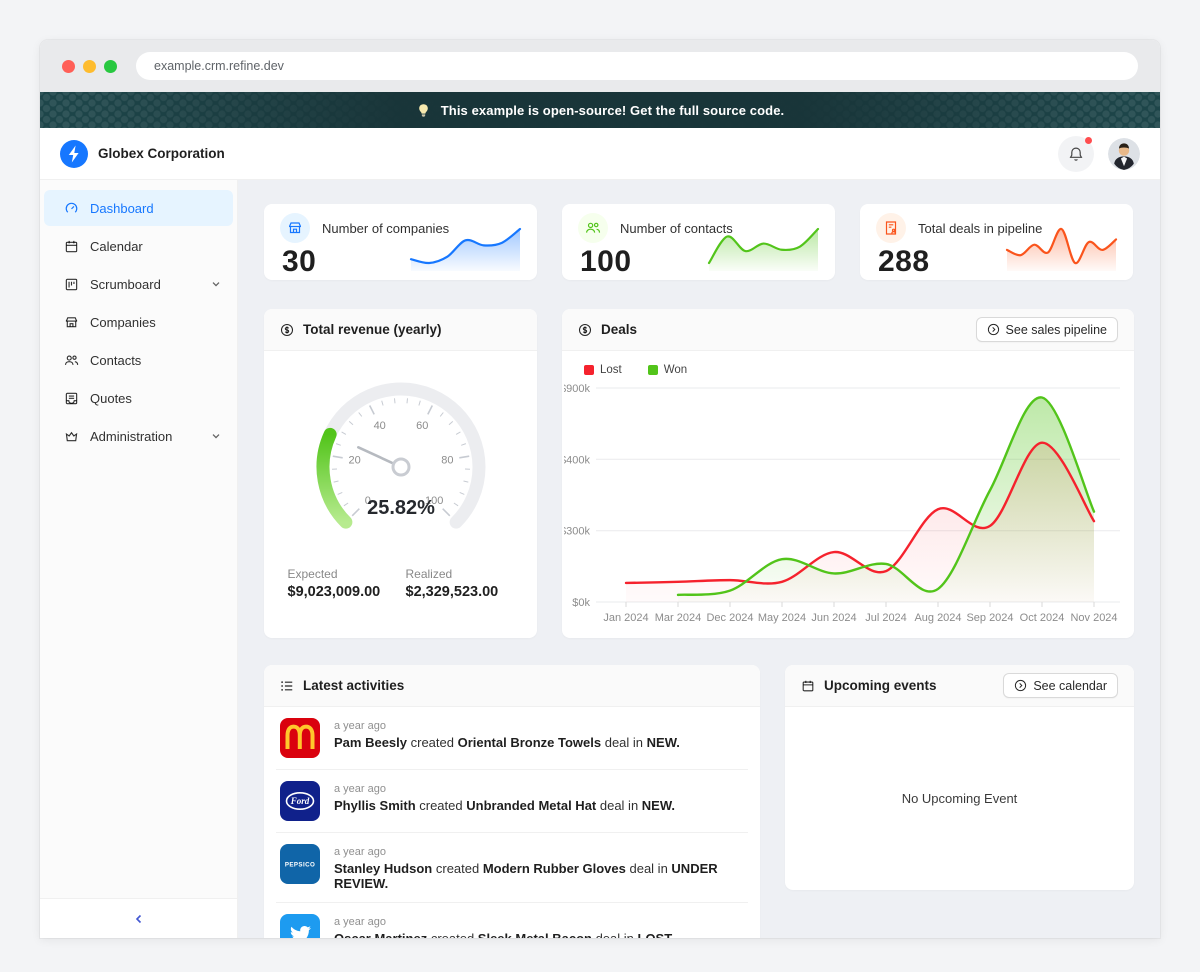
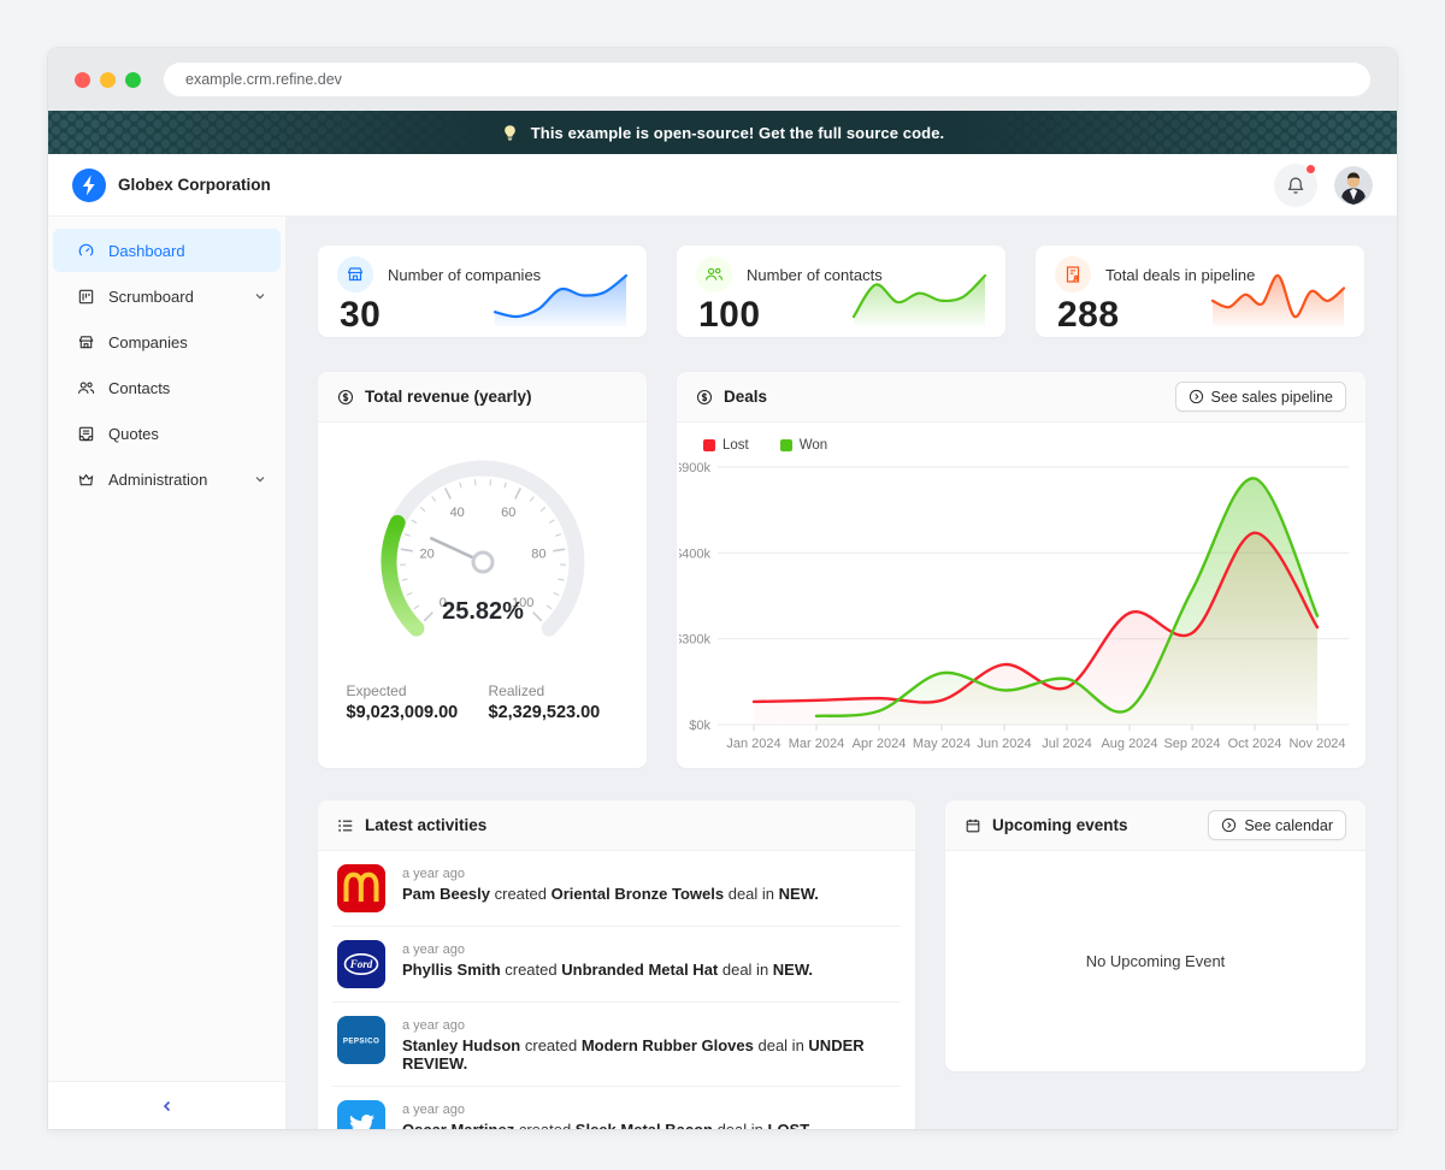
  example.crm.refine.dev
  This example is open-source! Get the full source code.
  Globex Corporation
  Dashboard
- Calendar
  Scrumboard
  Companies
  Contacts
  Quotes
  Administration
  Number of companies
  30
  Number of contacts
  100
  Total deals in pipeline
  288
  Total revenue (yearly)
  0
  20
  40
  60
  80
  100
  25.82%
  Expected
  $9,023,009.00
  Realized
  $2,329,523.00
  Deals
  See sales pipeline
  Lost
  Won
  $0k
  $300k
  $400k
  $900k
  Jan 2024
  Mar 2024
- Dec 2024
+ Apr 2024
  May 2024
  Jun 2024
  Jul 2024
  Aug 2024
  Sep 2024
  Oct 2024
  Nov 2024
  Latest activities
  a year ago
  Pam Beesly created Oriental Bronze Towels deal in NEW.
  Ford
  a year ago
  Phyllis Smith created Unbranded Metal Hat deal in NEW.
  a year ago
  Stanley Hudson created Modern Rubber Gloves deal in UNDER REVIEW.
  a year ago
  Upcoming events
  See calendar
  No Upcoming Event
